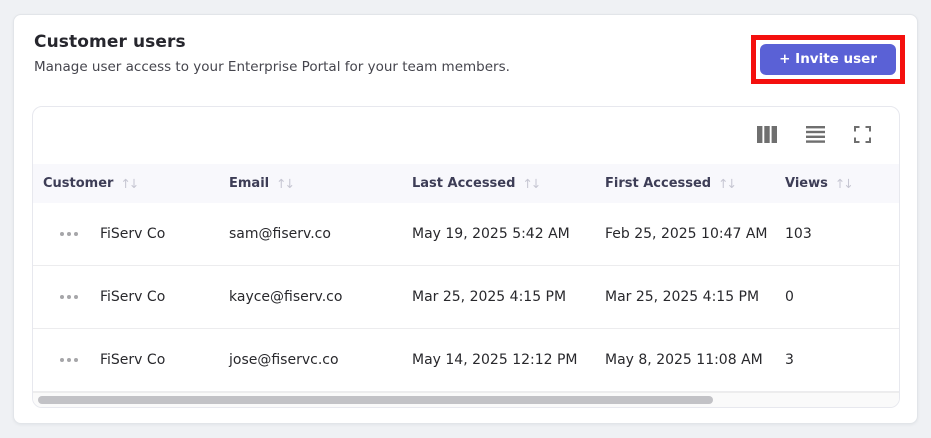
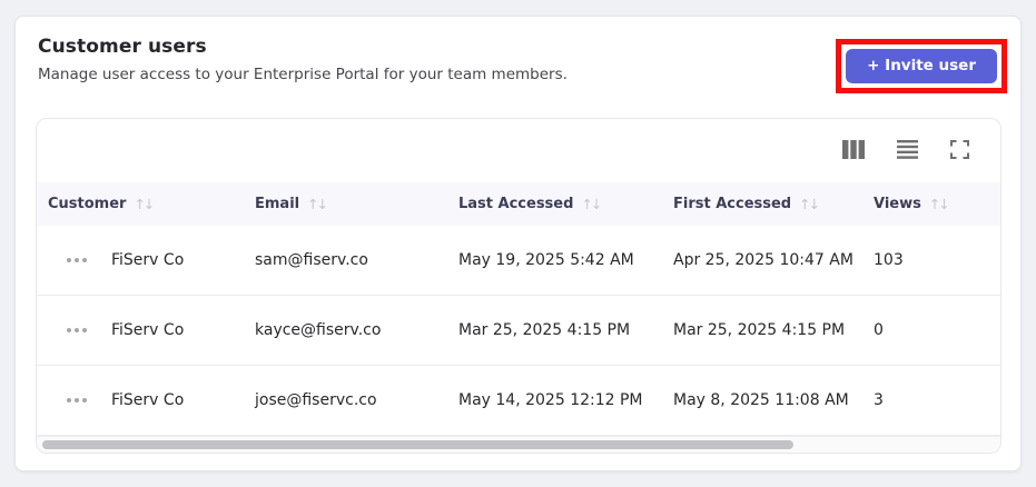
  Customer users
  Manage user access to your Enterprise Portal for your team members.
  + Invite user
  Customer
  ↑↓
  Email
  ↑↓
  Last Accessed
  ↑↓
  First Accessed
  ↑↓
  Views
  ↑↓
  FiServ Co
  sam@fiserv.co
  May 19, 2025 5:42 AM
- Feb 25, 2025 10:47 AM
+ Apr 25, 2025 10:47 AM
  103
  FiServ Co
  kayce@fiserv.co
  Mar 25, 2025 4:15 PM
  Mar 25, 2025 4:15 PM
  0
  FiServ Co
  jose@fiservc.co
  May 14, 2025 12:12 PM
  May 8, 2025 11:08 AM
  3
